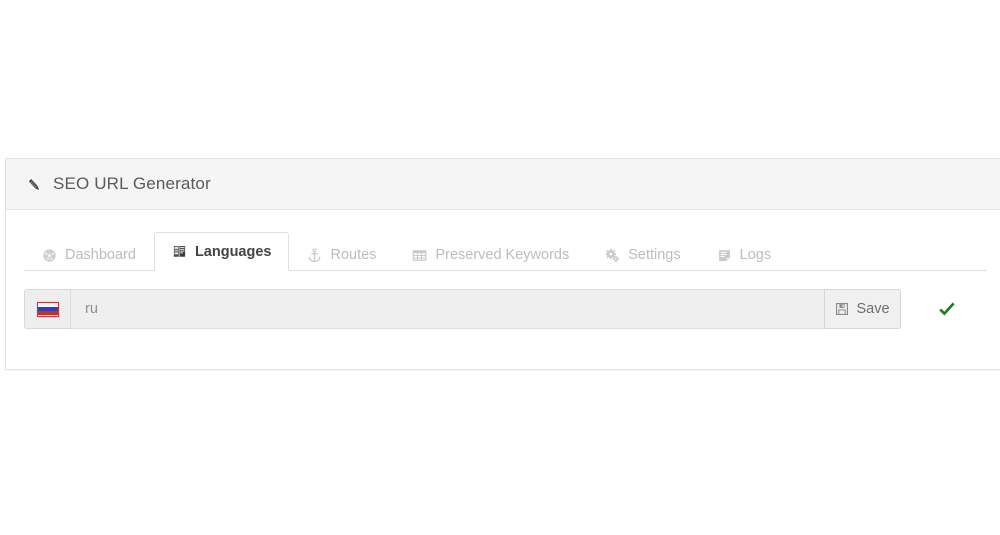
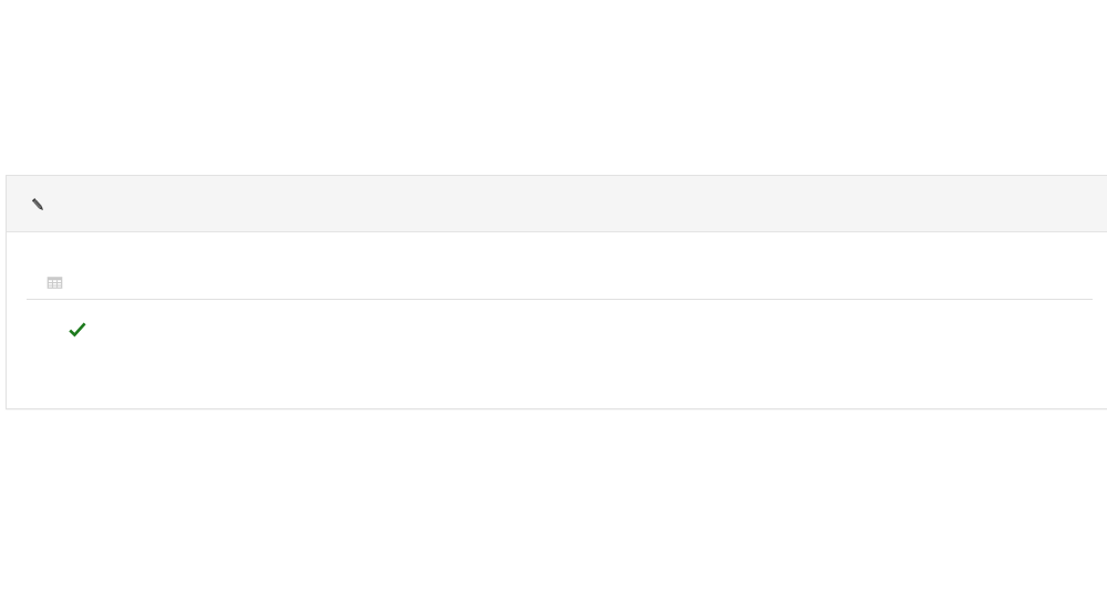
- SEO URL Generator
- Dashboard
- Languages
- Routes
- Preserved Keywords
- Settings
- Logs
- ru
- Save
